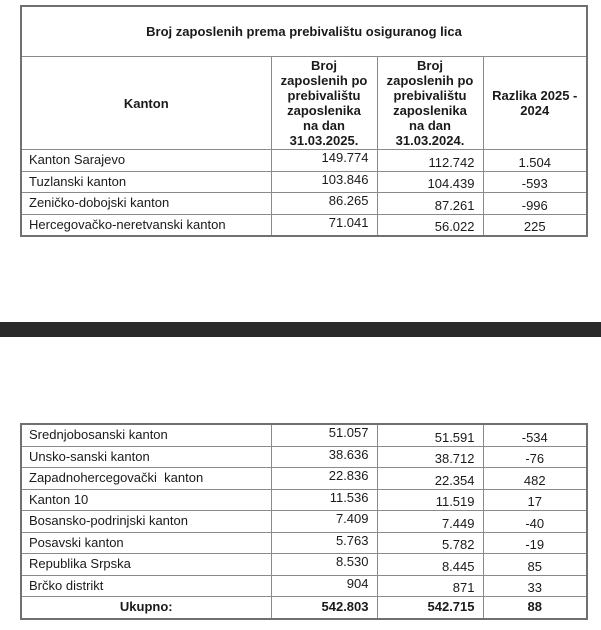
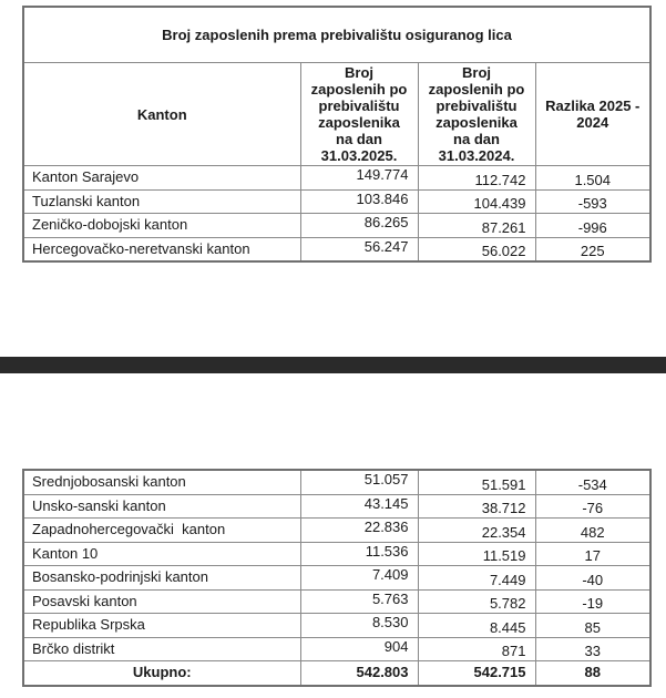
  Broj zaposlenih prema prebivalištu osiguranog lica
  Kanton	Brojzaposlenih poprebivalištuzaposlenikana dan31.03.2025.	Brojzaposlenih poprebivalištuzaposlenikana dan31.03.2024.	Razlika 2025 -2024
  Kanton Sarajevo	149.774	112.742	1.504
  Tuzlanski kanton	103.846	104.439	-593
  Zeničko-dobojski kanton	86.265	87.261	-996
- Hercegovačko-neretvanski kanton	71.041	56.022	225
+ Hercegovačko-neretvanski kanton	56.247	56.022	225
  Srednjobosanski kanton	51.057	51.591	-534
- Unsko-sanski kanton	38.636	38.712	-76
+ Unsko-sanski kanton	43.145	38.712	-76
  Zapadnohercegovački kanton	22.836	22.354	482
  Kanton 10	11.536	11.519	17
  Bosansko-podrinjski kanton	7.409	7.449	-40
  Posavski kanton	5.763	5.782	-19
  Republika Srpska	8.530	8.445	85
  Brčko distrikt	904	871	33
  Ukupno:	542.803	542.715	88
